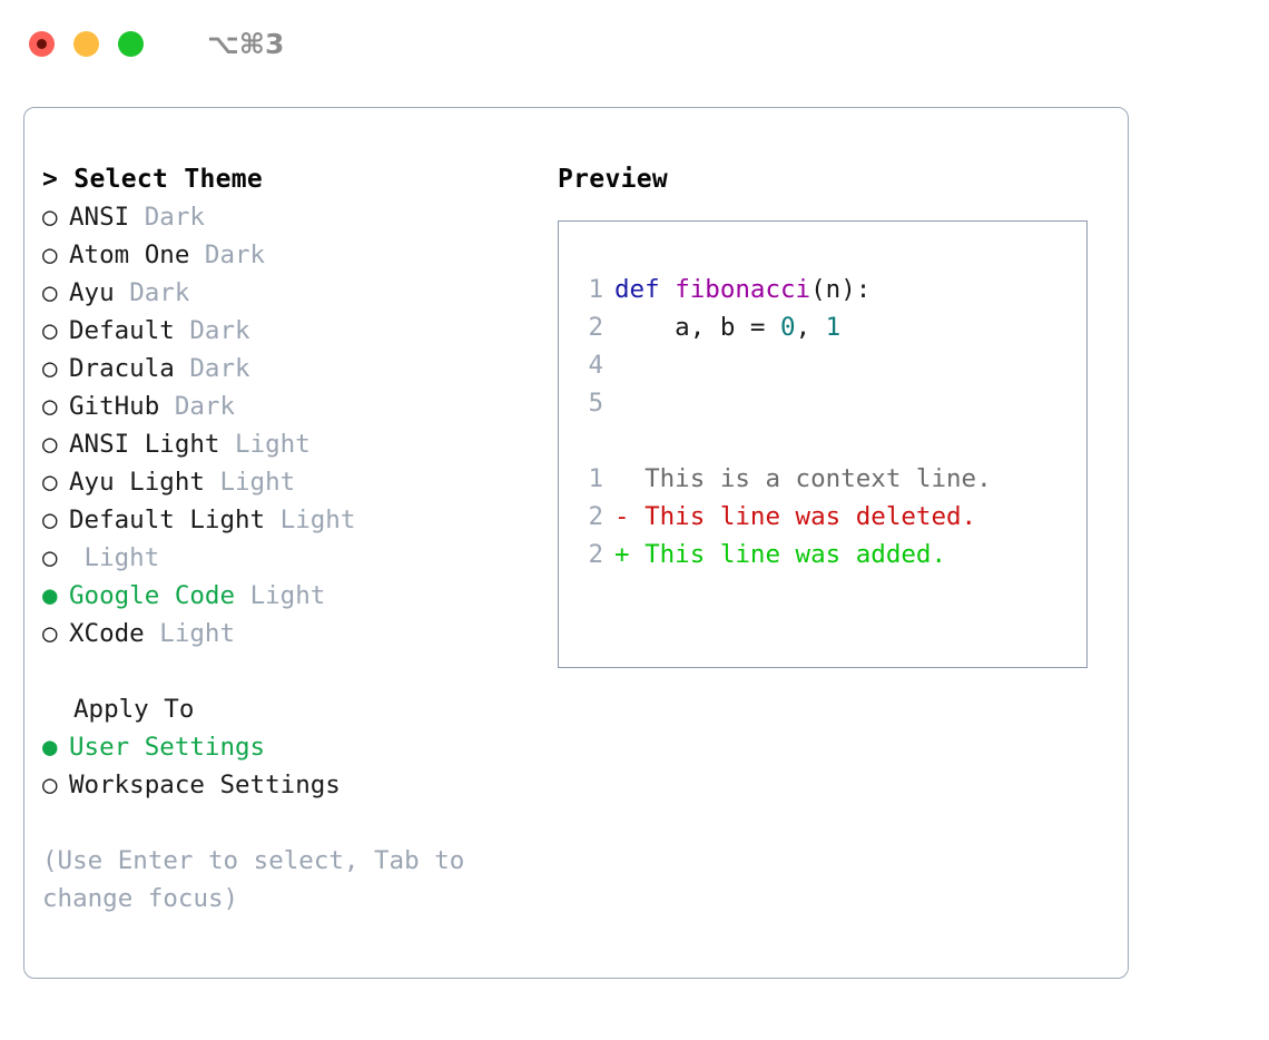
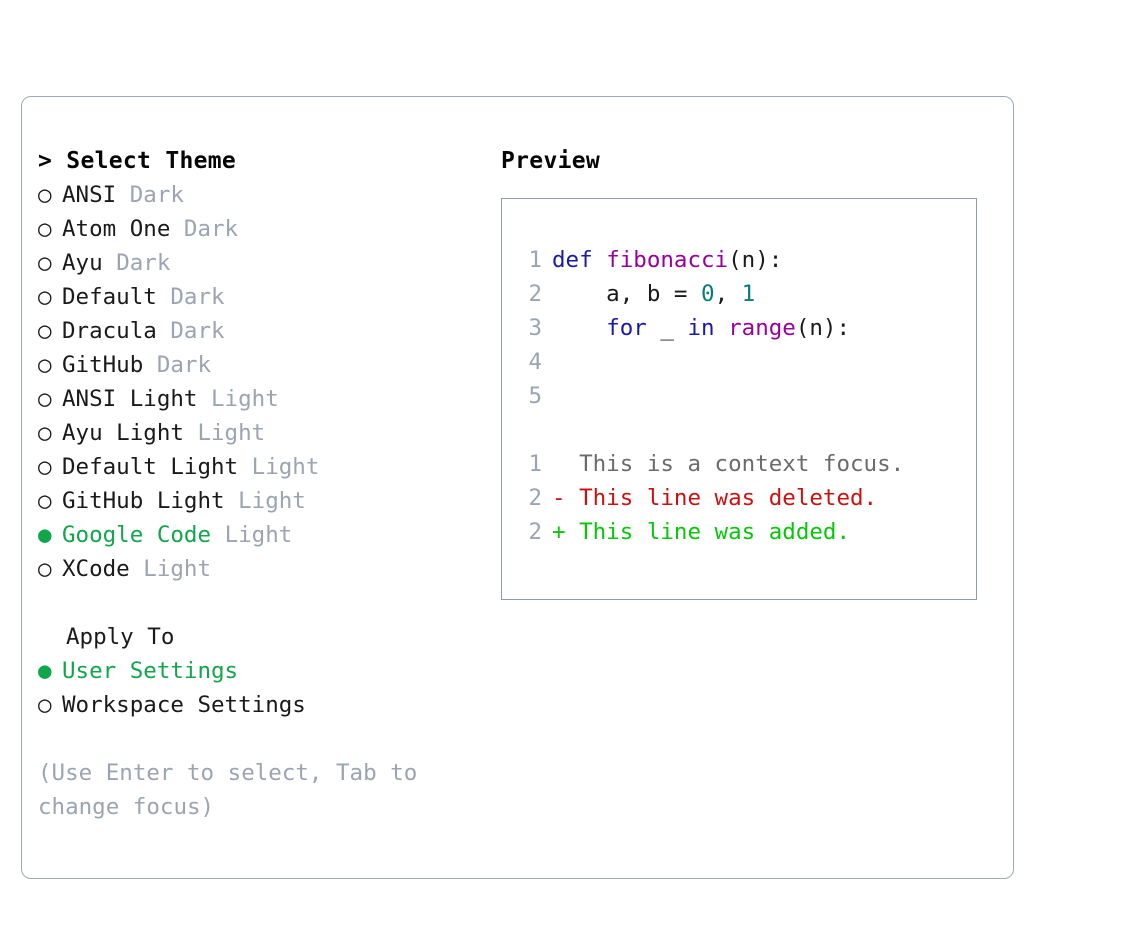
- ⌥⌘3
  > Select Theme
  ○
  ANSI
  Dark
  ○
  Atom One
  Dark
  ○
  Ayu
  Dark
  ○
  Default
  Dark
  ○
  Dracula
  Dark
  ○
  GitHub
  Dark
  ○
  ANSI Light
  Light
  ○
  Ayu Light
  Light
  ○
  Default Light
  Light
  ○
+ GitHub Light
  Light
  ●
  Google Code
  Light
  ○
  XCode
  Light
  Apply To
  ●
  User Settings
  ○
  Workspace Settings
  (Use Enter to select, Tab to change focus)
  Preview
  1
  def fibonacci(n):
  2
  a, b = 0, 1
+ 3
+ for _ in range(n):
  4
  5
  1
- This is a context line.
+ This is a context focus.
  2
  -
  This line was deleted.
  2
  +
  This line was added.
